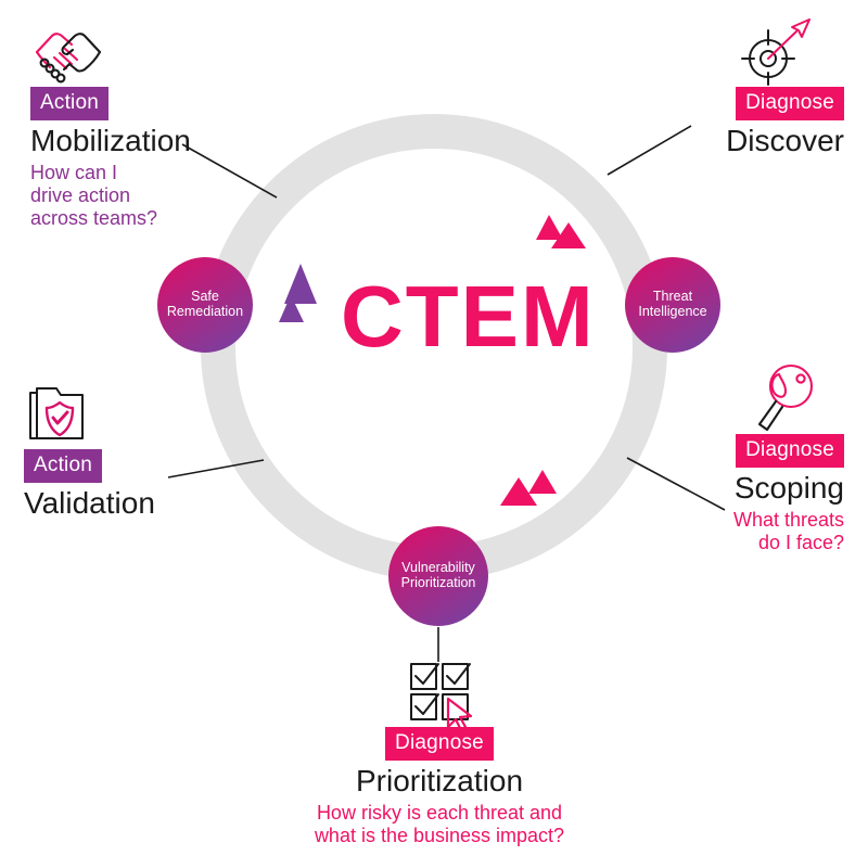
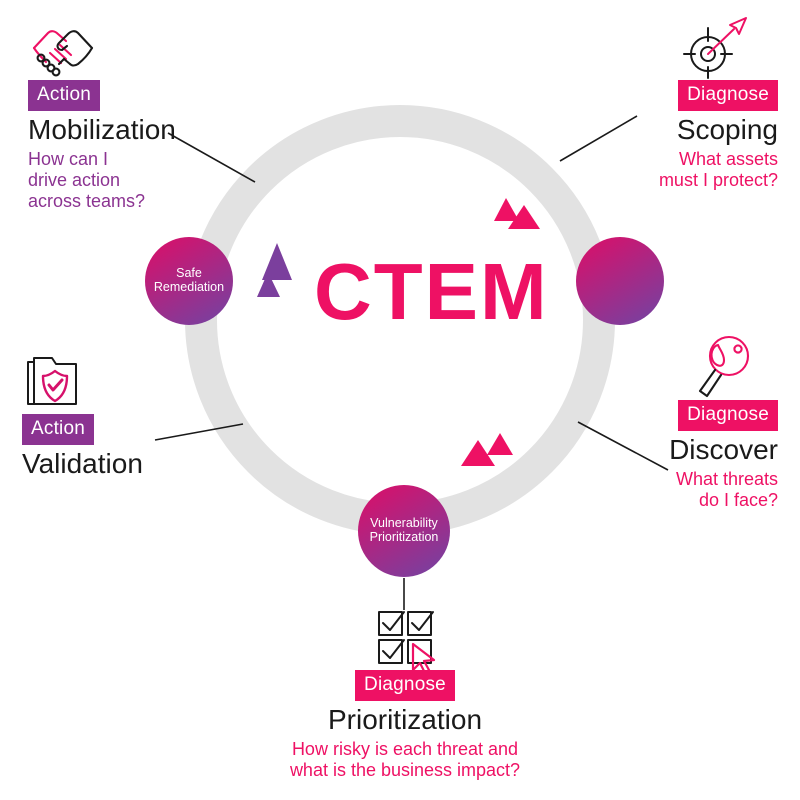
  Safe
  Remediation
- Threat
- Intelligence
  Vulnerability
  Prioritization
  CTEM
  Action
  Mobilization
  How can I
  drive action
  across teams?
  Diagnose
- Discover
+ Scoping
+ What assets
+ must I protect?
  Diagnose
- Scoping
+ Discover
  What threats
  do I face?
  Action
  Validation
  Diagnose
  Prioritization
  How risky is each threat and
  what is the business impact?
